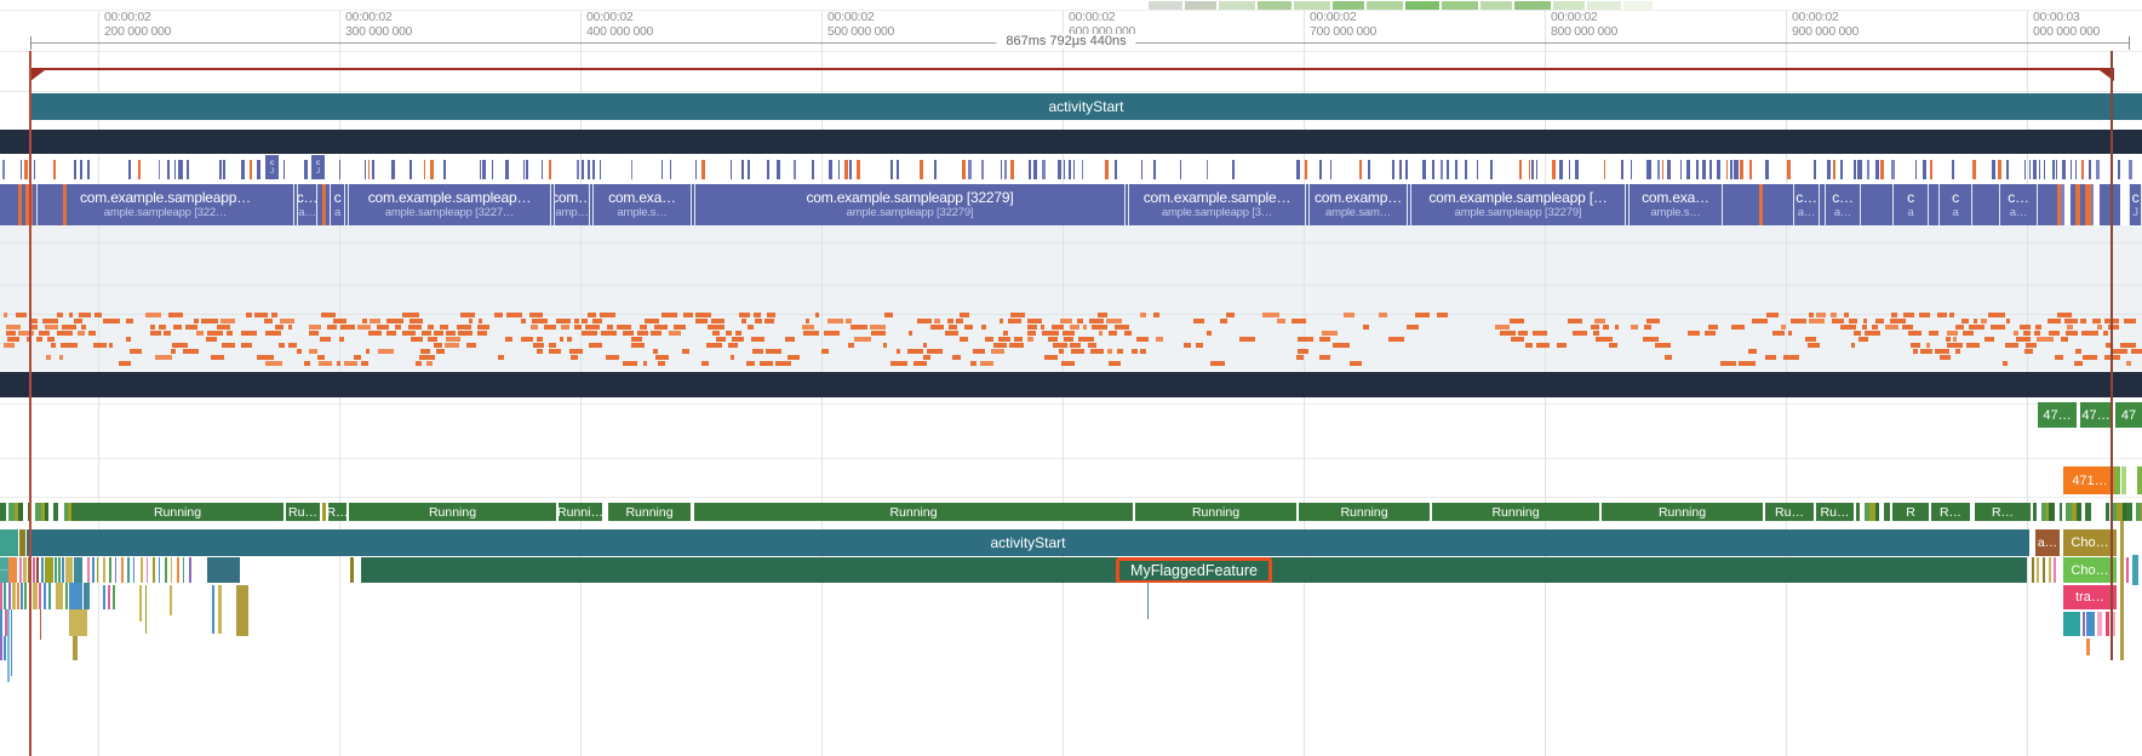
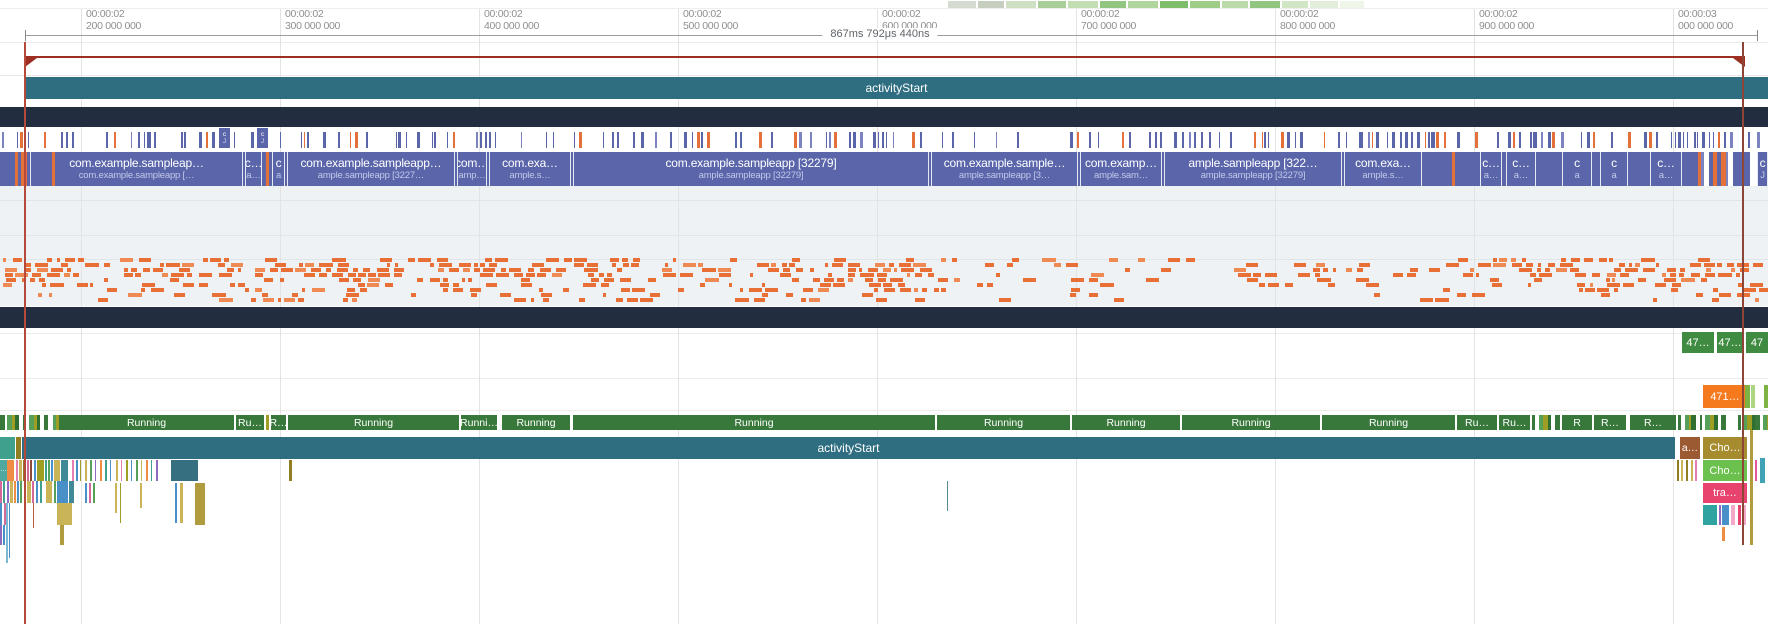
  867ms 792μs 440ns
  activityStart
- com.example.sampleapp…
+ com.example.sampleap…
- ample.sampleapp [322…
+ com.example.sampleapp […
  c…
  a…
  c
  a
- com.example.sampleap…
+ com.example.sampleapp…
  ample.sampleapp [3227…
  com…
  amp…
  com.exa…
  ample.s…
  com.example.sampleapp [32279]
  ample.sampleapp [32279]
  com.example.sample…
  ample.sampleapp [3…
  com.examp…
  ample.sam…
- com.example.sampleapp […
+ ample.sampleapp [322…
  ample.sampleapp [32279]
  com.exa…
  ample.s…
  c…
  a…
  c…
  a…
  c
  a
  c
  a
  c…
  a…
  c
  J
  47…
  47…
  47
  471…
  Running
  Ru…
  R…
  Running
  Runni…
  Running
  Running
  Running
  Running
  Running
  Running
  Ru…
  Ru…
  R
  R…
  R…
  activityStart
  a…
  Cho…
- MyFlaggedFeature
  Cho…
  tra…
  00:00:02
  200 000 000
  00:00:02
  300 000 000
  00:00:02
  400 000 000
  00:00:02
  500 000 000
  00:00:02
  600 000 000
  00:00:02
  700 000 000
  00:00:02
  800 000 000
  00:00:02
  900 000 000
  00:00:03
  000 000 000
